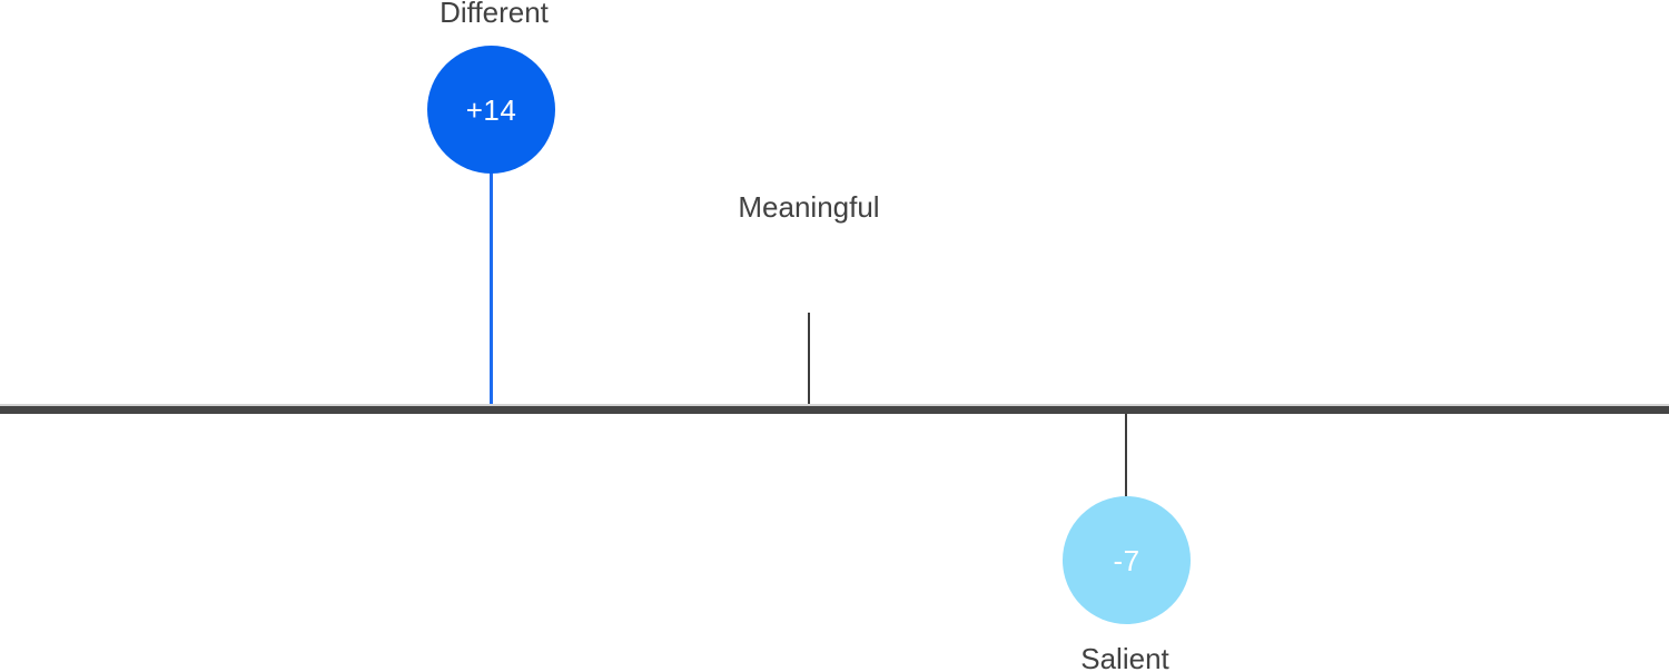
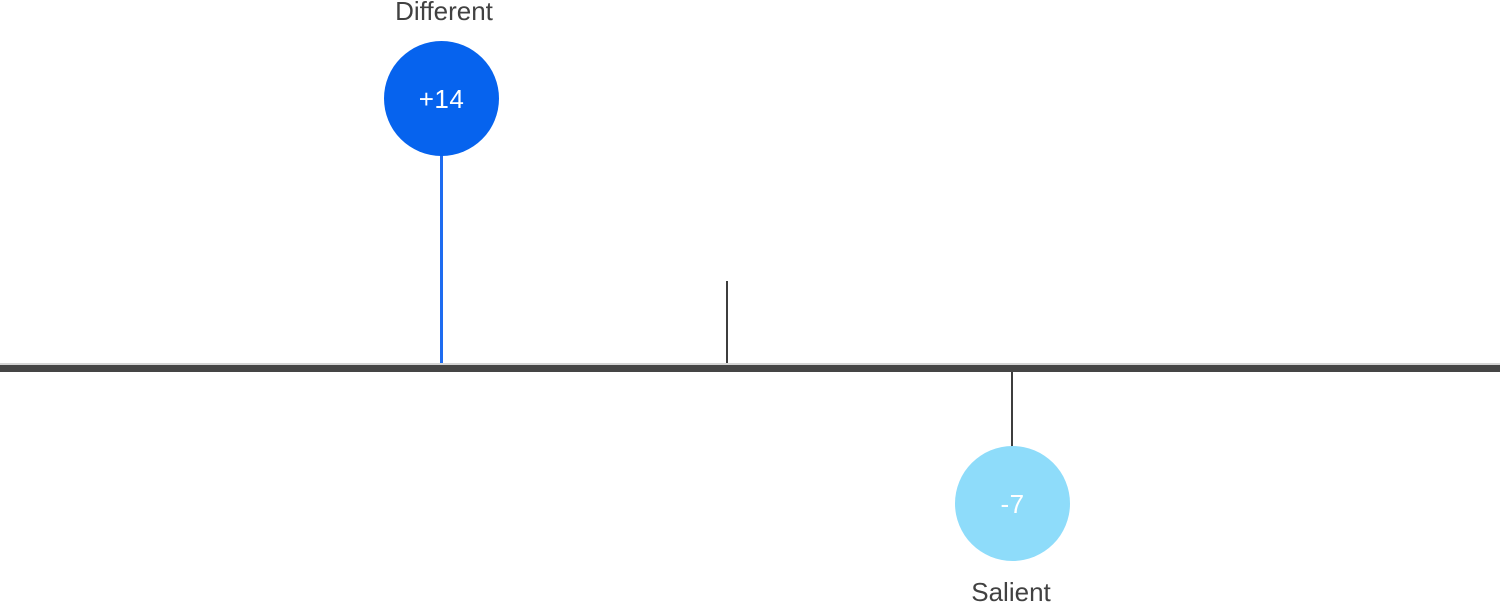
  +14
  Different
- Meaningful
  -7
  Salient
